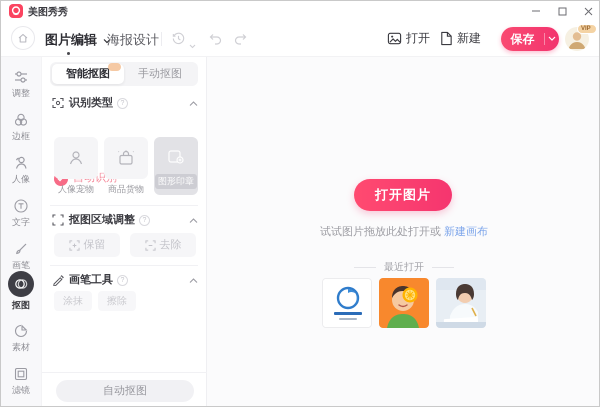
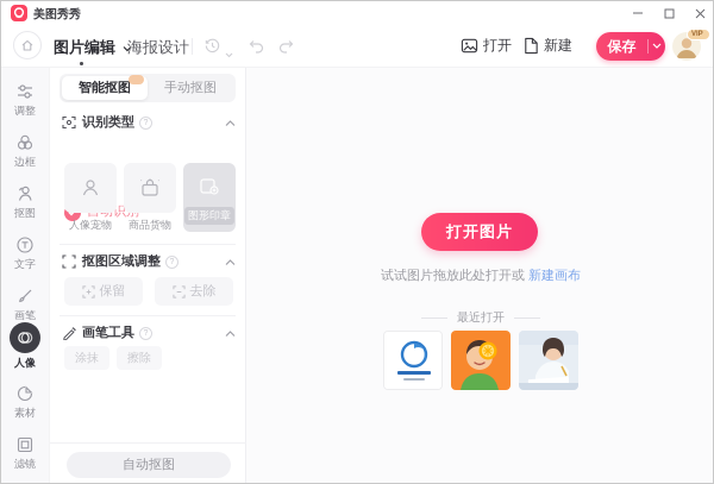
  美图秀秀
  图片编辑
  海报设计
  打开
  新建
  保存
  调整
  边框
- 人像
+ 抠图
  文字
  画笔
- 抠图
+ 人像
  素材
  滤镜
  智能抠图
  手动抠图
  识别类型
  人像宠物
  商品货物
  图形印章
  抠图区域调整
  保留
  去除
  画笔工具
  涂抹
  擦除
  自动抠图
  打开图片
  试试图片拖放此处打开或 新建画布
  最近打开
